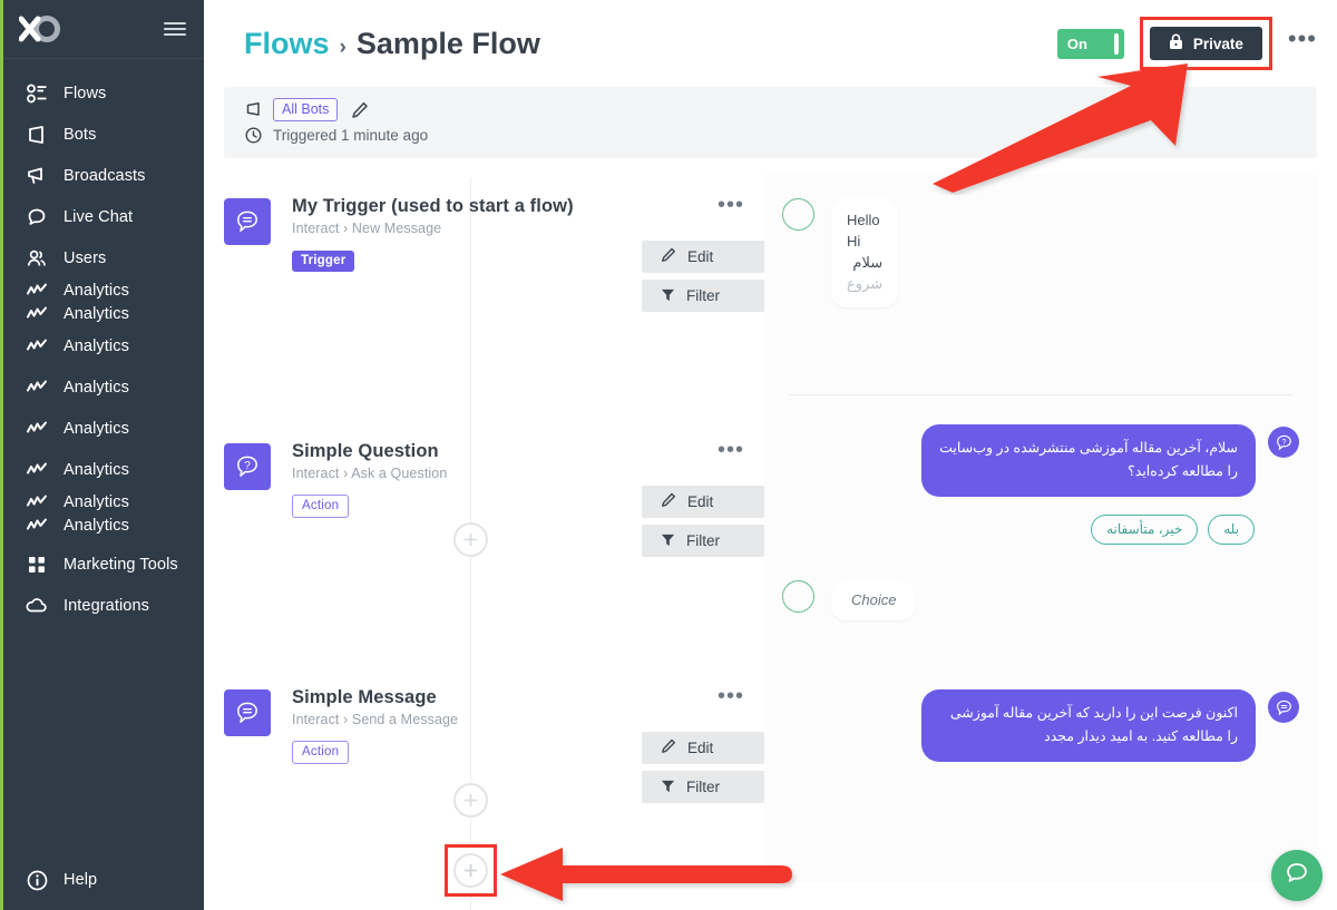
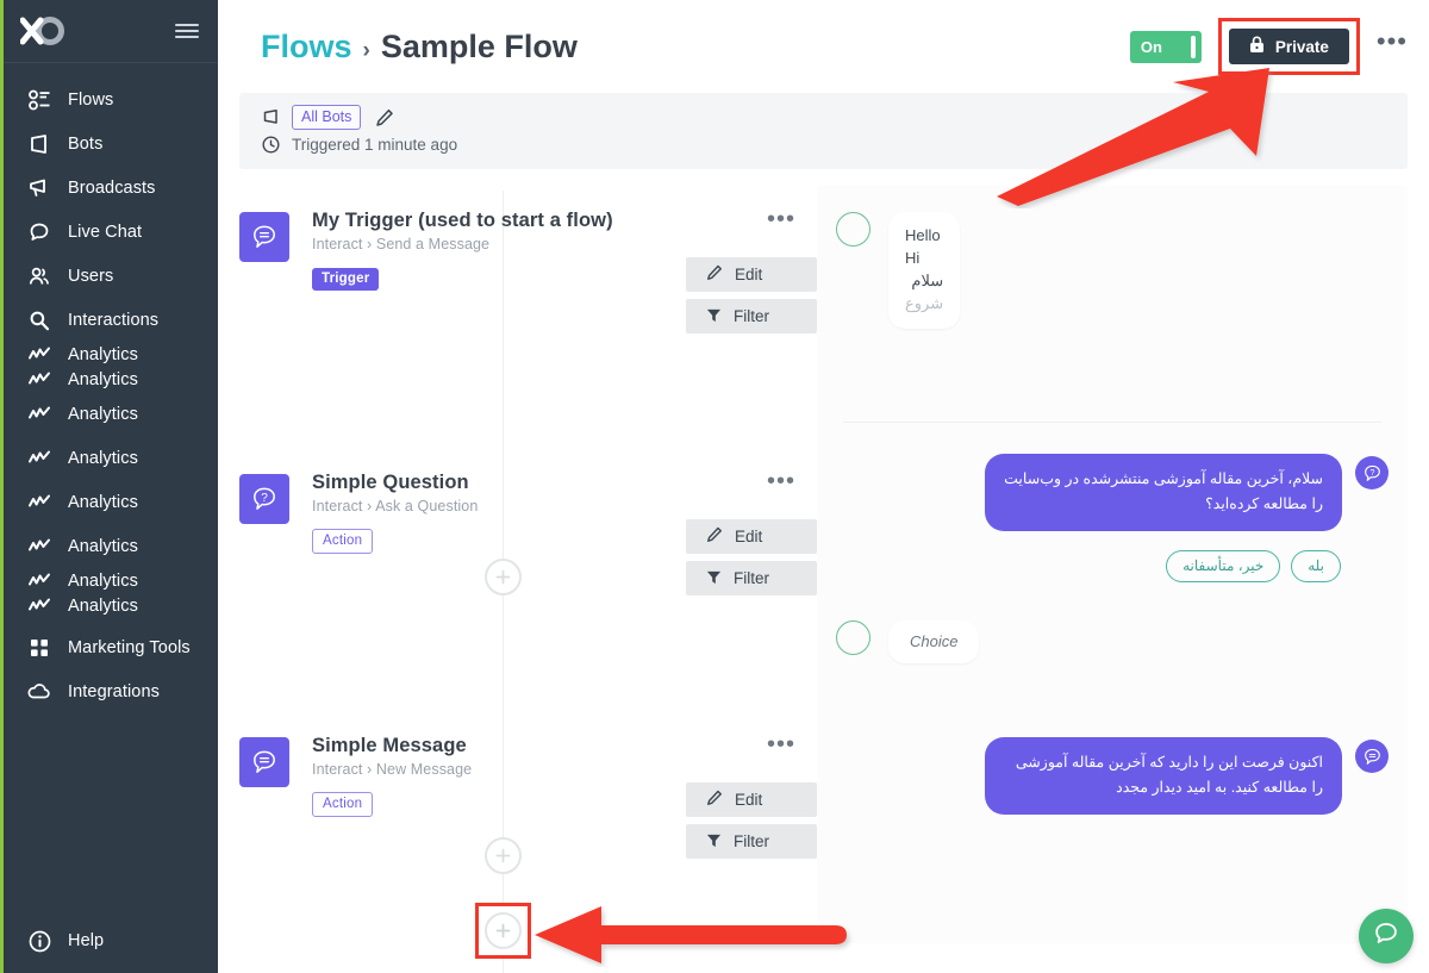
  Flows
  Bots
  Broadcasts
  Live Chat
  Users
+ Interactions
  Analytics
  Analytics
  Analytics
  Analytics
  Analytics
  Analytics
  Analytics
  Analytics
  Marketing Tools
  Integrations
  Help
  Flows
  ›
  Sample Flow
  On
  Private
  •••
  All Bots
  Triggered 1 minute ago
  My Trigger (used to start a flow)
- Interact › New Message
+ Interact › Send a Message
  Trigger
  •••
  Edit
  Filter
  ?
  Simple Question
  Interact › Ask a Question
  Action
  •••
  Edit
  Filter
  Simple Message
- Interact › Send a Message
+ Interact › New Message
  Action
  •••
  Edit
  Filter
  Hello
  Hi
  سلام
  شروع
  سلام، آخرین مقاله آموزشی منتشرشده در وب‌سایت را مطالعه کرده‌اید؟
  ?
  خیر، متأسفانه
  بله
  Choice
  اکنون فرصت این را دارید که آخرین مقاله آموزشی را مطالعه کنید. به امید دیدار مجدد
